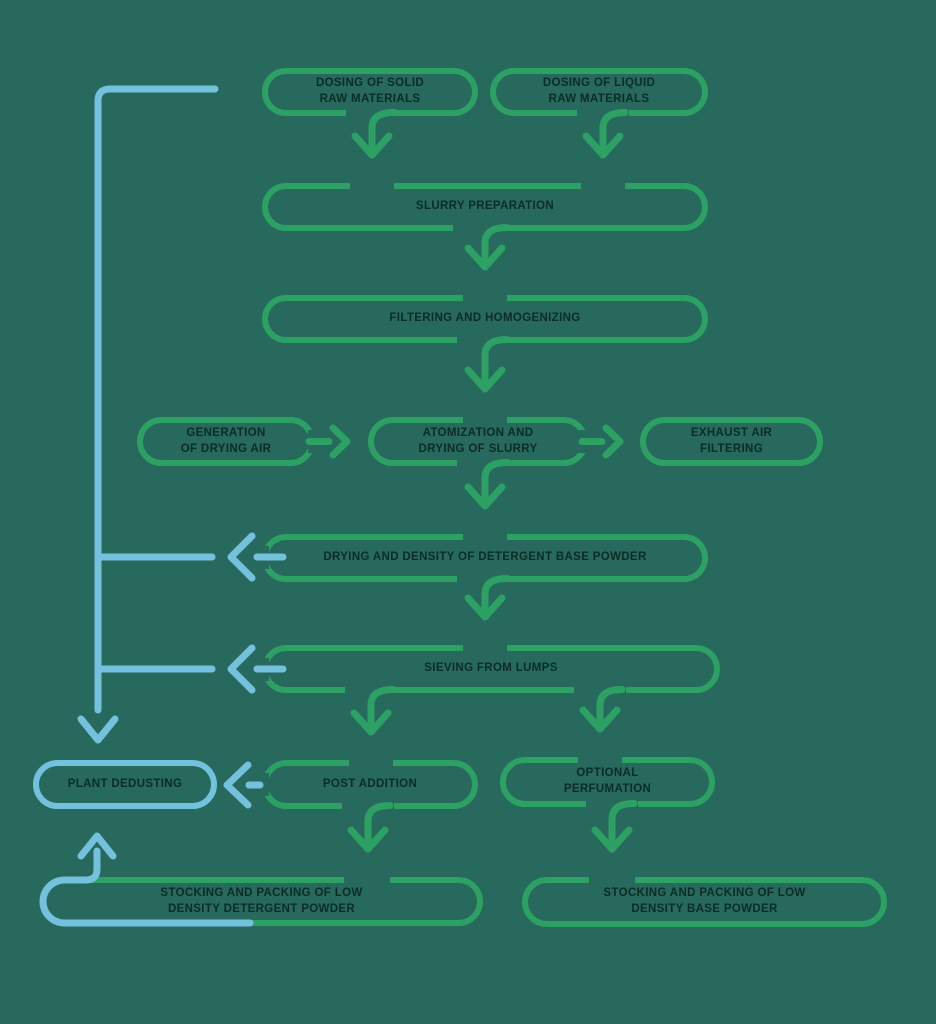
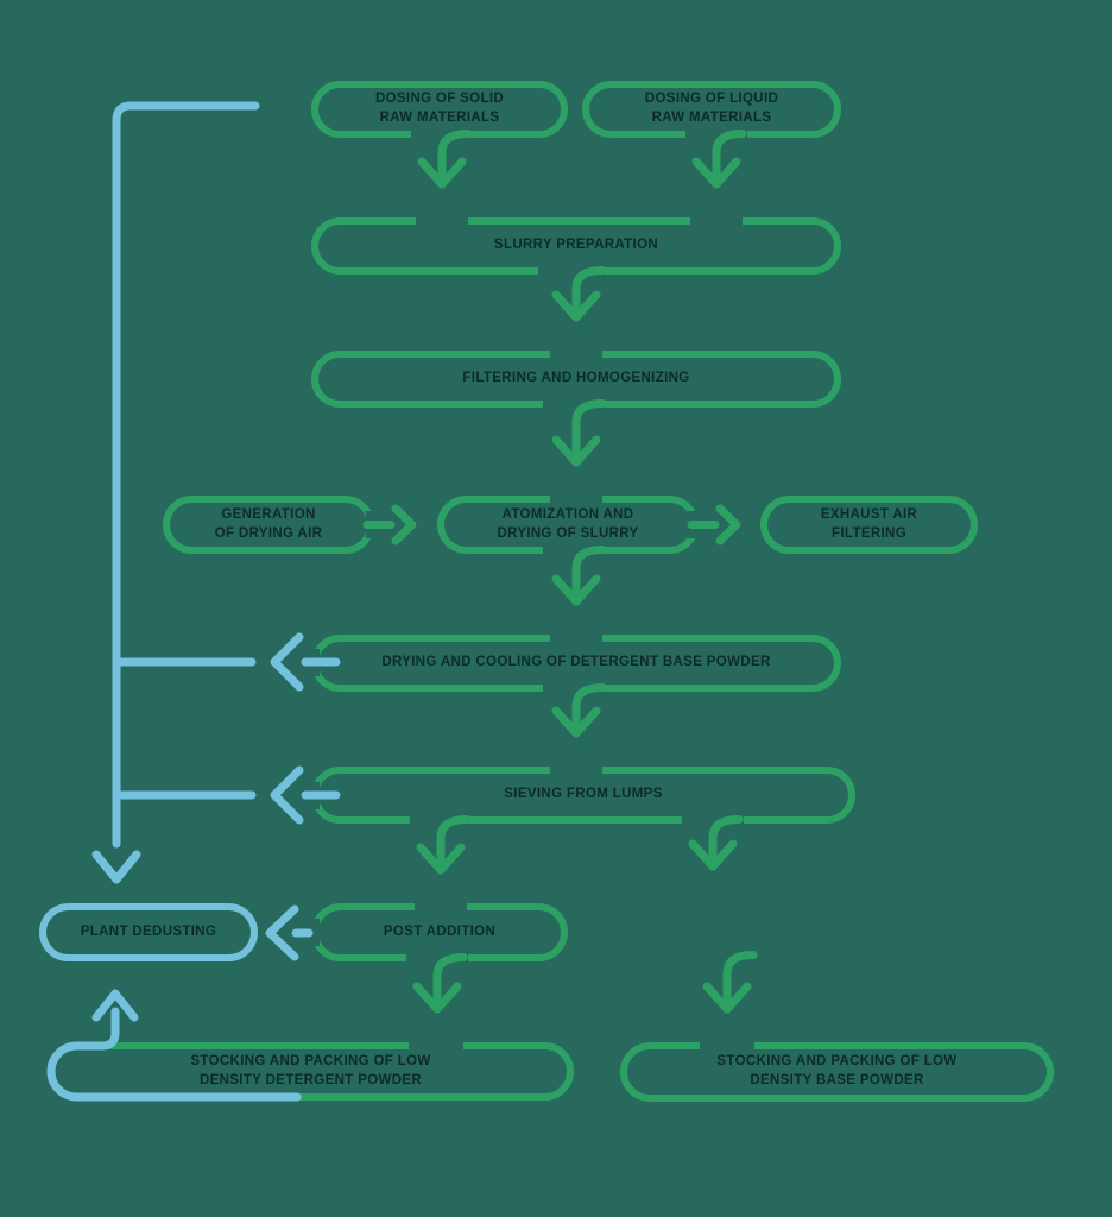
  DOSING OF SOLID
  RAW MATERIALS
  DOSING OF LIQUID
  RAW MATERIALS
  SLURRY PREPARATION
  FILTERING AND HOMOGENIZING
  GENERATION
  OF DRYING AIR
  ATOMIZATION AND
  DRYING OF SLURRY
  EXHAUST AIR
  FILTERING
- DRYING AND DENSITY OF DETERGENT BASE POWDER
+ DRYING AND COOLING OF DETERGENT BASE POWDER
  SIEVING FROM LUMPS
  PLANT DEDUSTING
  POST ADDITION
- OPTIONAL
- PERFUMATION
  STOCKING AND PACKING OF LOW
  DENSITY DETERGENT POWDER
  STOCKING AND PACKING OF LOW
  DENSITY BASE POWDER
